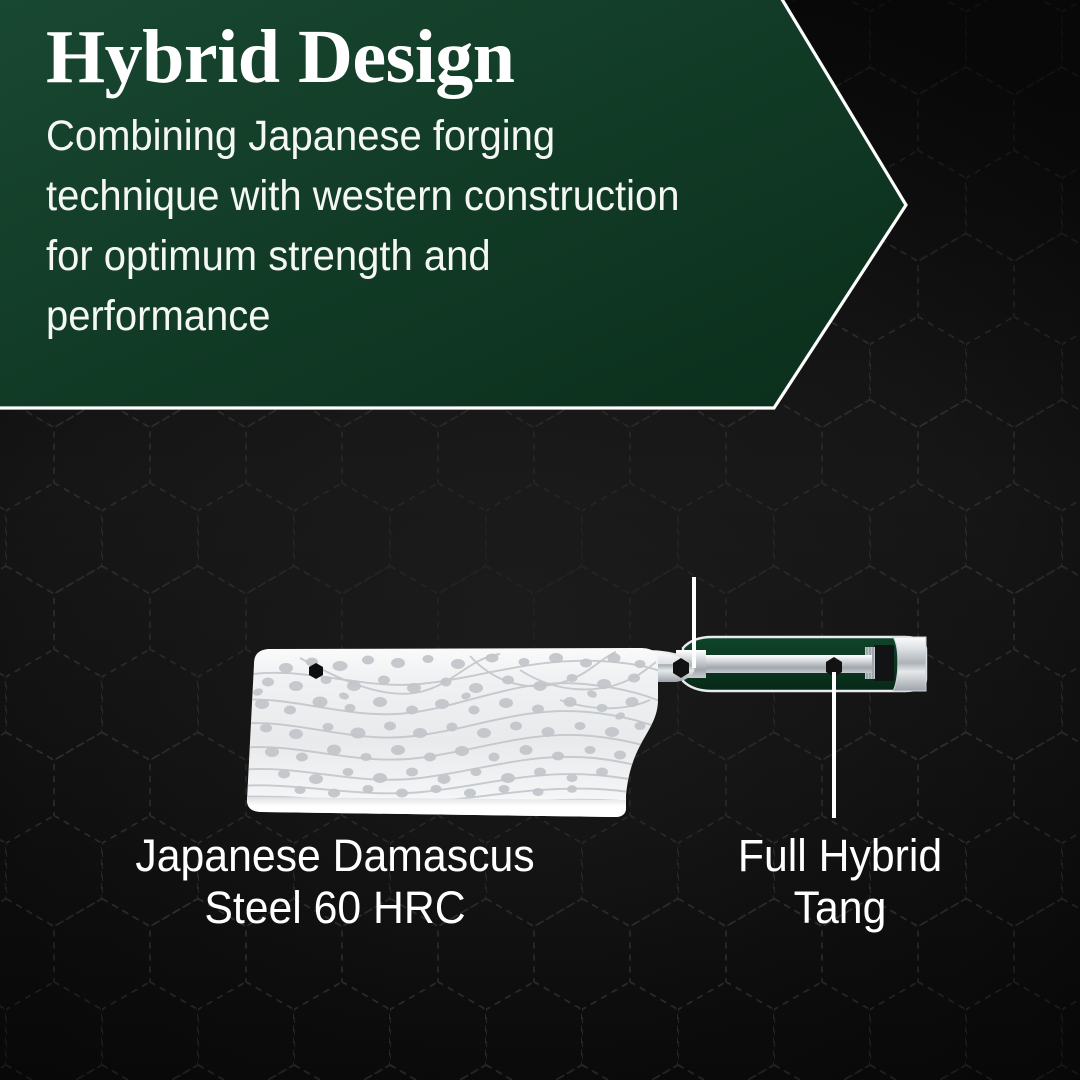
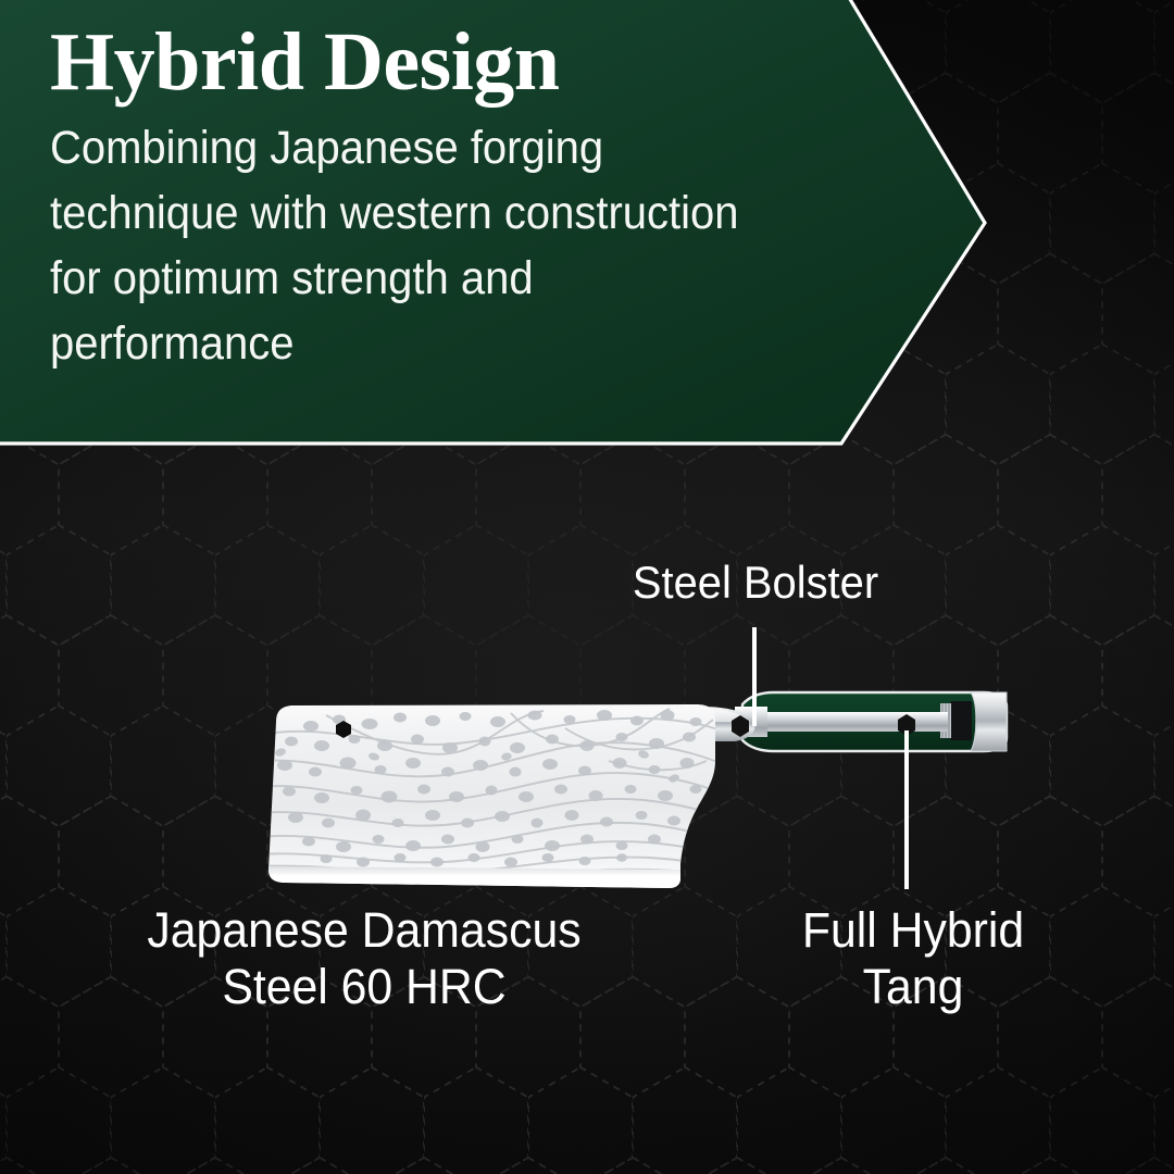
  Hybrid Design
  Combining Japanese forging
  technique with western construction
  for optimum strength and
  performance
+ Steel Bolster
  Japanese Damascus
  Steel 60 HRC
  Full Hybrid
  Tang
